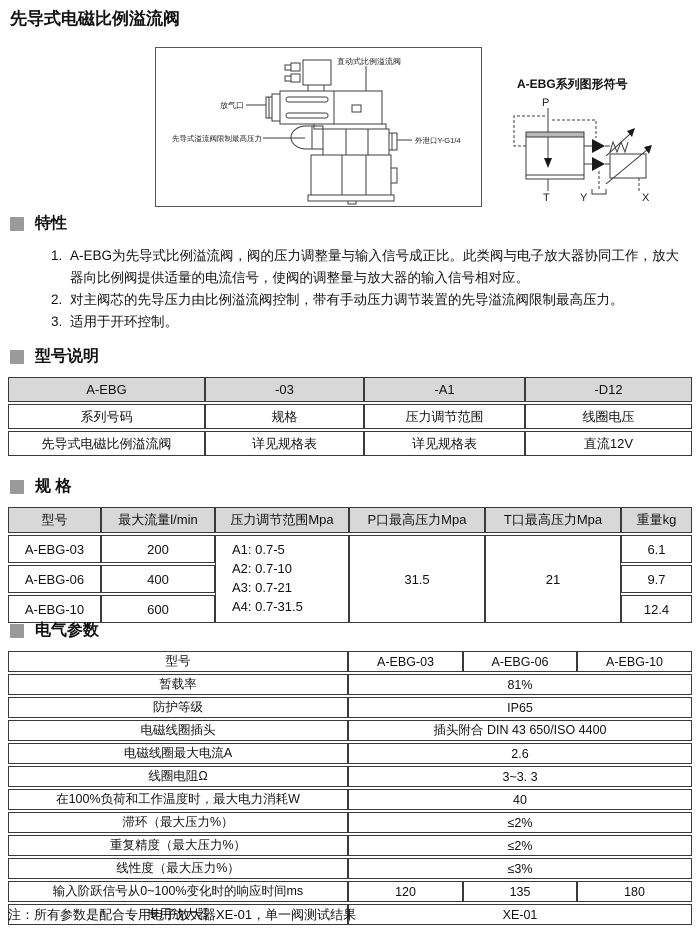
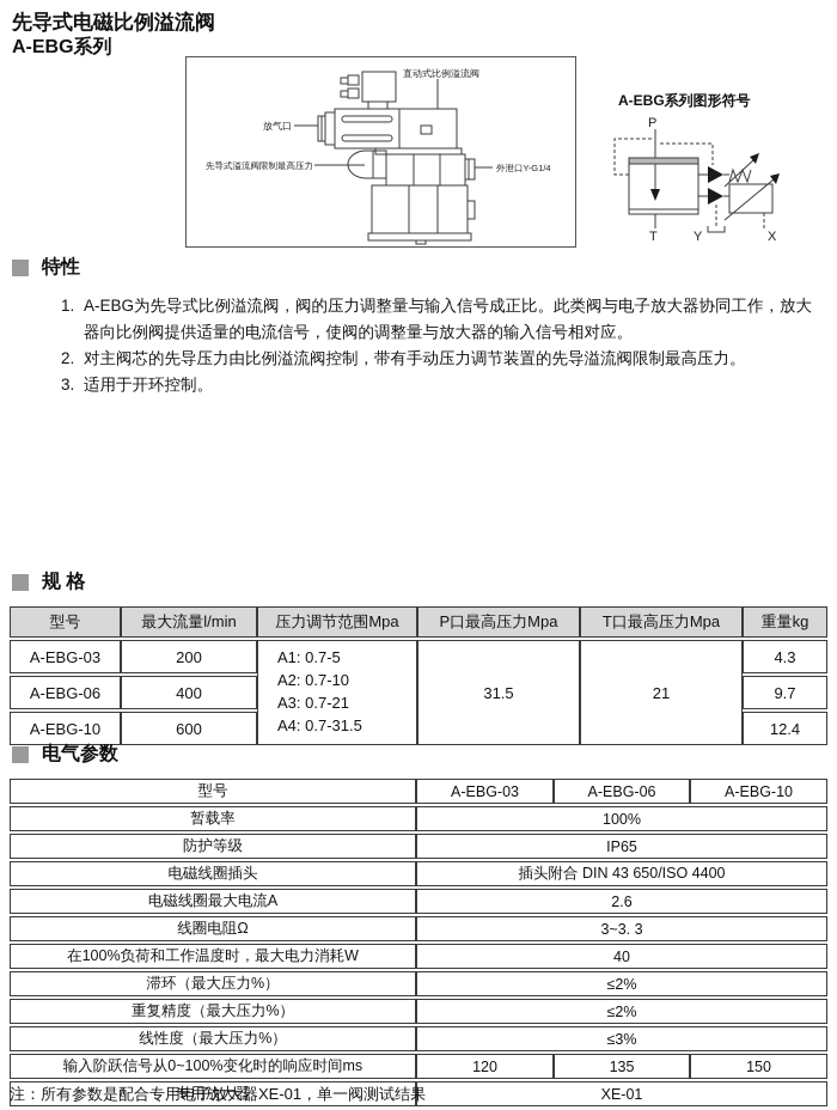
  先导式电磁比例溢流阀
+ A-EBG系列
  放气口
  先导式溢流阀限制最高压力
  直动式比例溢流阀
  外泄口Y-G1/4
  A-EBG系列图形符号
  P
  T
  Y
  X
  特性
  A-EBG为先导式比例溢流阀，阀的压力调整量与输入信号成正比。此类阀与电子放大器协同工作，放大器向比例阀提供适量的电流信号，使阀的调整量与放大器的输入信号相对应。
  对主阀芯的先导压力由比例溢流阀控制，带有手动压力调节装置的先导溢流阀限制最高压力。
  适用于开环控制。
- 型号说明
- A-EBG	-03	-A1	-D12
- 系列号码	规格	压力调节范围	线圈电压
- 先导式电磁比例溢流阀	详见规格表	详见规格表	直流12V
  规 格
  型号	最大流量l/min	压力调节范围Mpa	P口最高压力Mpa	T口最高压力Mpa	重量kg
- A-EBG-03	200	A1: 0.7-5 A2: 0.7-10 A3: 0.7-21 A4: 0.7-31.5	31.5	21	6.1
+ A-EBG-03	200	A1: 0.7-5 A2: 0.7-10 A3: 0.7-21 A4: 0.7-31.5	31.5	21	4.3
  A-EBG-06	400	9.7
  A-EBG-10	600	12.4
  电气参数
  型号	A-EBG-03	A-EBG-06	A-EBG-10
- 暂载率	81%
+ 暂载率	100%
  防护等级	IP65
  电磁线圈插头	插头附合 DIN 43 650/ISO 4400
  电磁线圈最大电流A	2.6
  线圈电阻Ω	3~3. 3
  在100%负荷和工作温度时，最大电力消耗W	40
  滞环（最大压力%）	≤2%
  重复精度（最大压力%）	≤2%
  线性度（最大压力%）	≤3%
- 输入阶跃信号从0~100%变化时的响应时间ms	120	135	180
+ 输入阶跃信号从0~100%变化时的响应时间ms	120	135	150
  专用放大器	XE-01
  注：所有参数是配合专用电子放大器XE-01，单一阀测试结果
